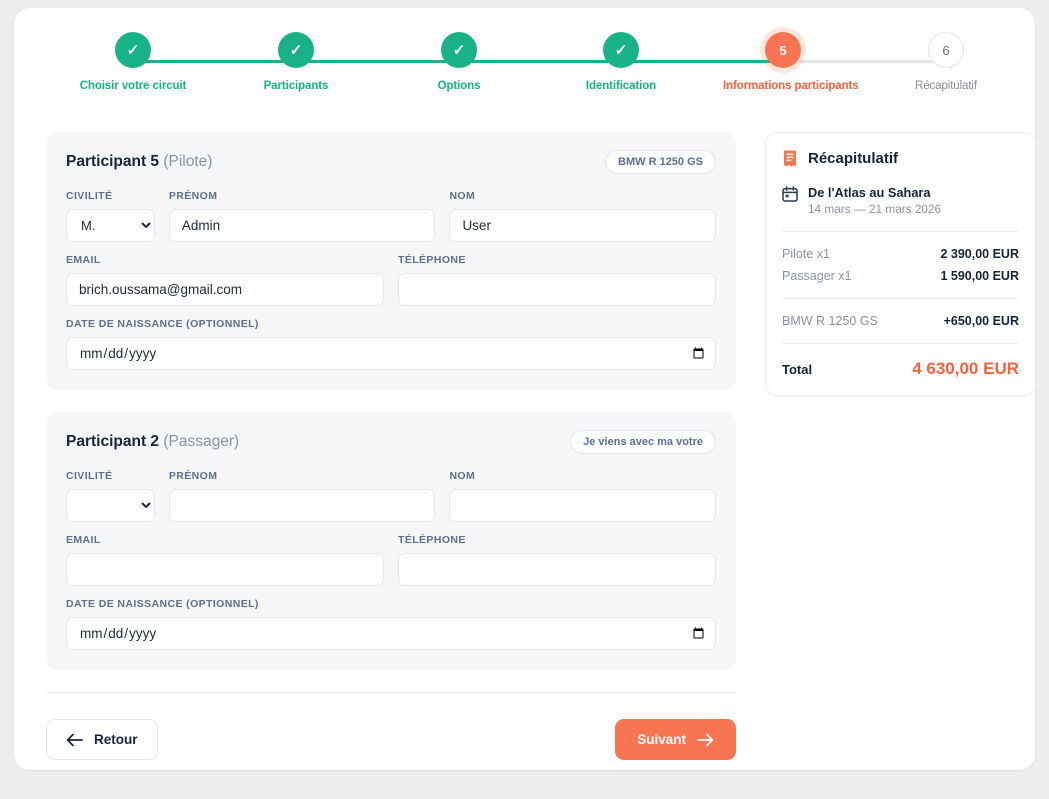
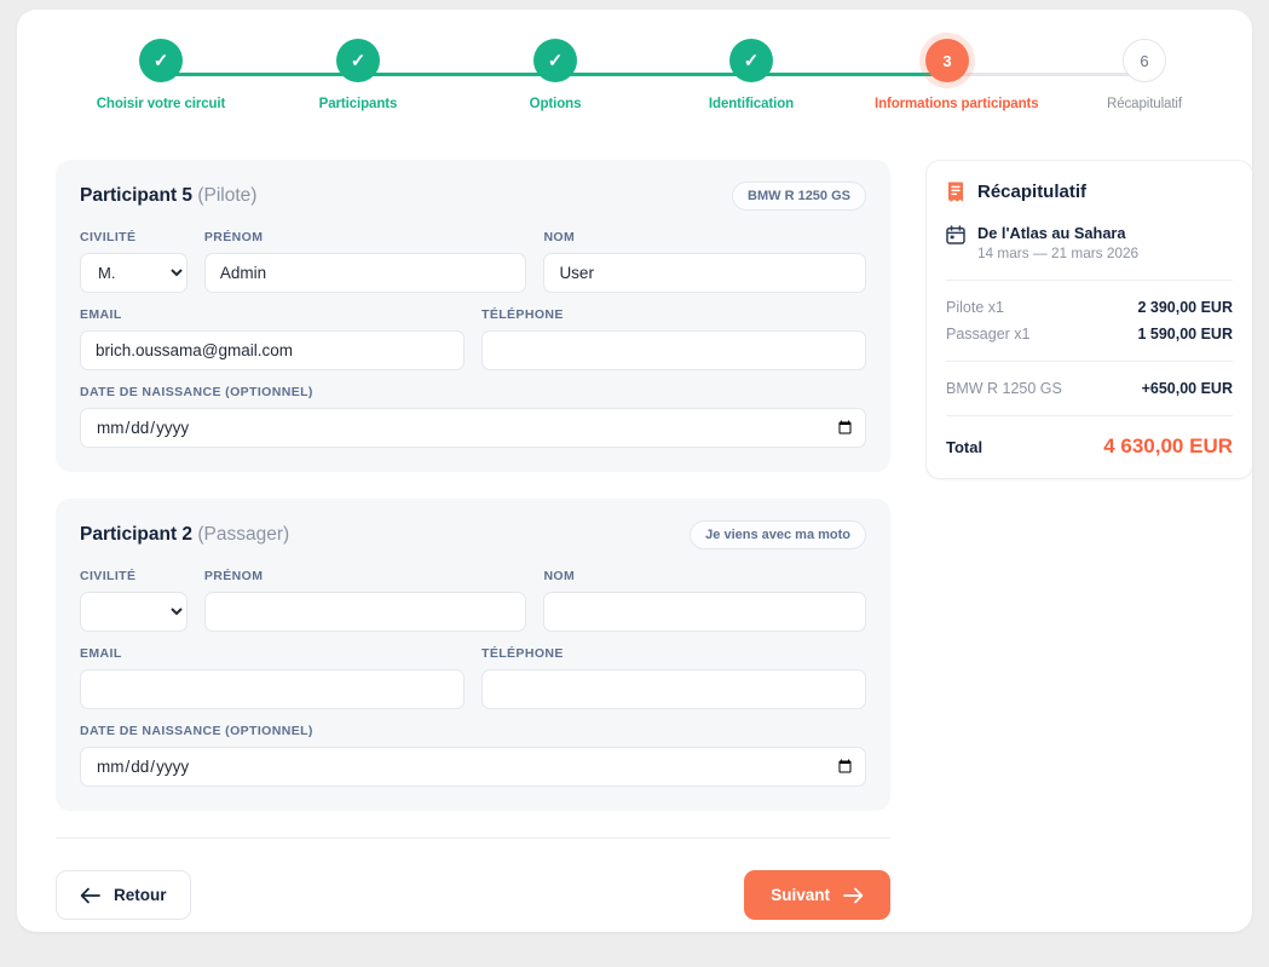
  ✓
  Choisir votre circuit
  ✓
  Participants
  ✓
  Options
  ✓
  Identification
- 5
+ 3
  Informations participants
  6
  Récapitulatif
  Participant 5 (Pilote)
  BMW R 1250 GS
  CIVILITÉ
  M.
  PRÉNOM
  Admin
  NOM
  User
  EMAIL
  brich.oussama@gmail.com
  TÉLÉPHONE
  DATE DE NAISSANCE (OPTIONNEL)
  Participant 2 (Passager)
- Je viens avec ma votre
+ Je viens avec ma moto
  CIVILITÉ
  PRÉNOM
  NOM
  EMAIL
  TÉLÉPHONE
  DATE DE NAISSANCE (OPTIONNEL)
  Retour
  Suivant
  Récapitulatif
  De l'Atlas au Sahara
  14 mars — 21 mars 2026
  Pilote x1
  2 390,00 EUR
  Passager x1
  1 590,00 EUR
  BMW R 1250 GS
  +650,00 EUR
  Total
  4 630,00 EUR
